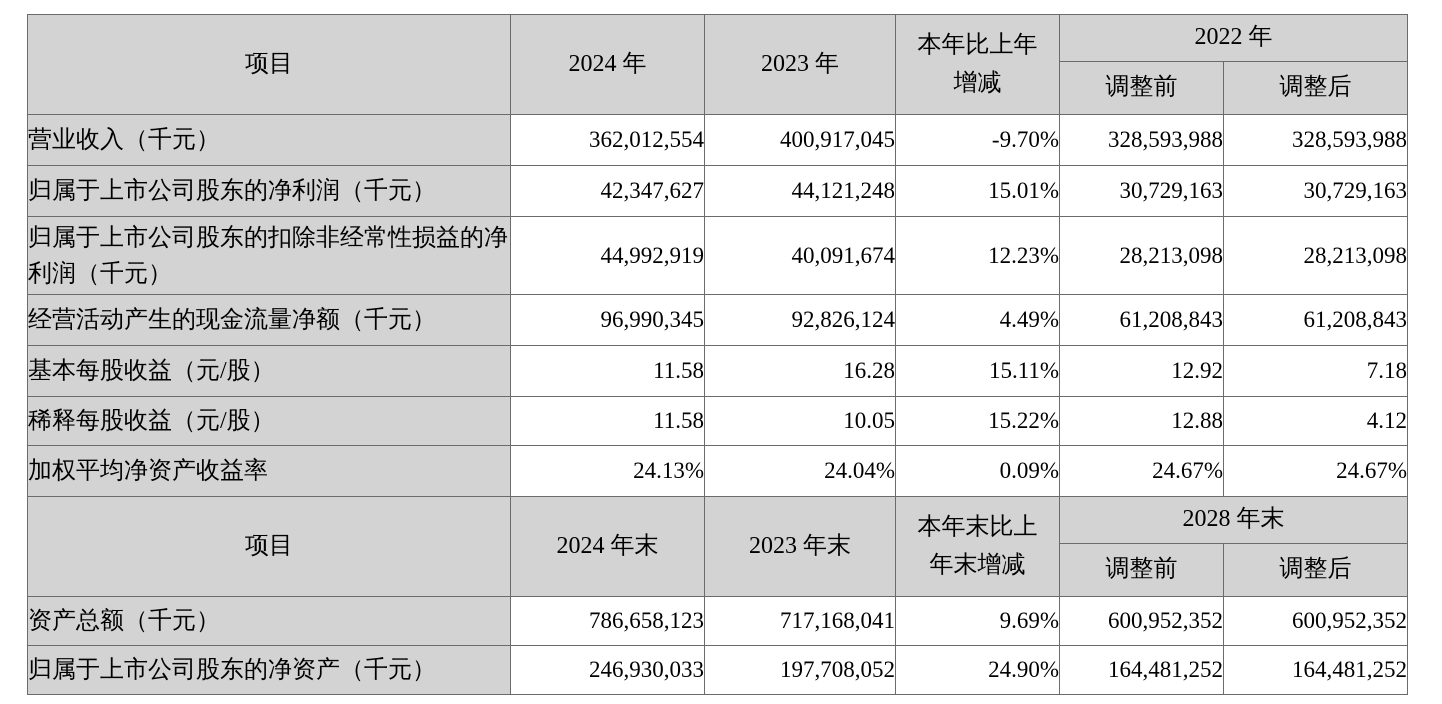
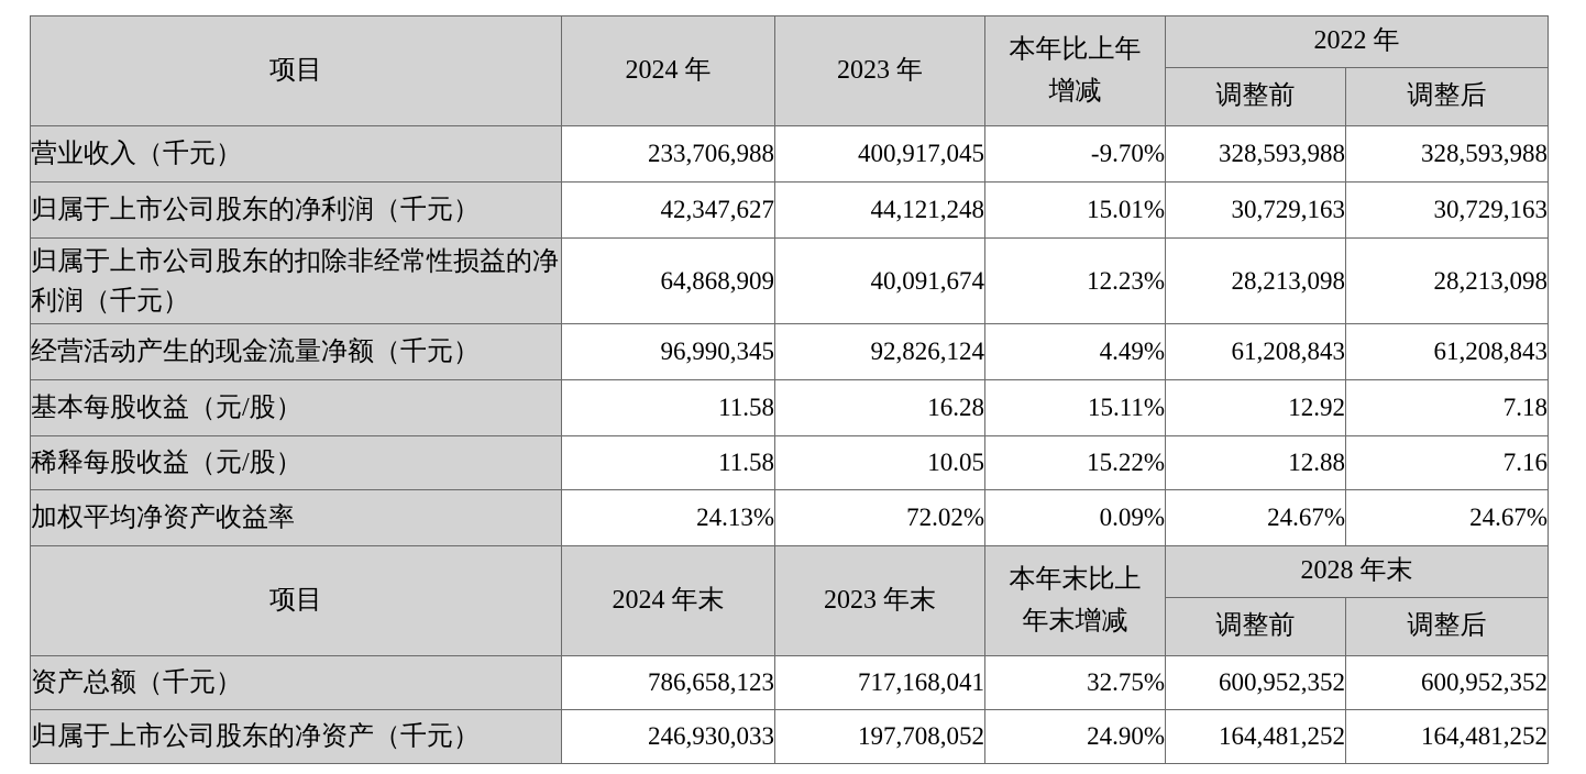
  项目	2024 年	2023 年	本年比上年 增减	2022 年
  调整前	调整后
- 营业收入（千元）	362,012,554	400,917,045	-9.70%	328,593,988	328,593,988
+ 营业收入（千元）	233,706,988	400,917,045	-9.70%	328,593,988	328,593,988
  归属于上市公司股东的净利润（千元）	42,347,627	44,121,248	15.01%	30,729,163	30,729,163
- 归属于上市公司股东的扣除非经常性损益的净利润（千元）	44,992,919	40,091,674	12.23%	28,213,098	28,213,098
+ 归属于上市公司股东的扣除非经常性损益的净利润（千元）	64,868,909	40,091,674	12.23%	28,213,098	28,213,098
  经营活动产生的现金流量净额（千元）	96,990,345	92,826,124	4.49%	61,208,843	61,208,843
  基本每股收益（元/股）	11.58	16.28	15.11%	12.92	7.18
- 稀释每股收益（元/股）	11.58	10.05	15.22%	12.88	4.12
+ 稀释每股收益（元/股）	11.58	10.05	15.22%	12.88	7.16
- 加权平均净资产收益率	24.13%	24.04%	0.09%	24.67%	24.67%
+ 加权平均净资产收益率	24.13%	72.02%	0.09%	24.67%	24.67%
  项目	2024 年末	2023 年末	本年末比上 年末增减	2028 年末
  调整前	调整后
- 资产总额（千元）	786,658,123	717,168,041	9.69%	600,952,352	600,952,352
+ 资产总额（千元）	786,658,123	717,168,041	32.75%	600,952,352	600,952,352
  归属于上市公司股东的净资产（千元）	246,930,033	197,708,052	24.90%	164,481,252	164,481,252
